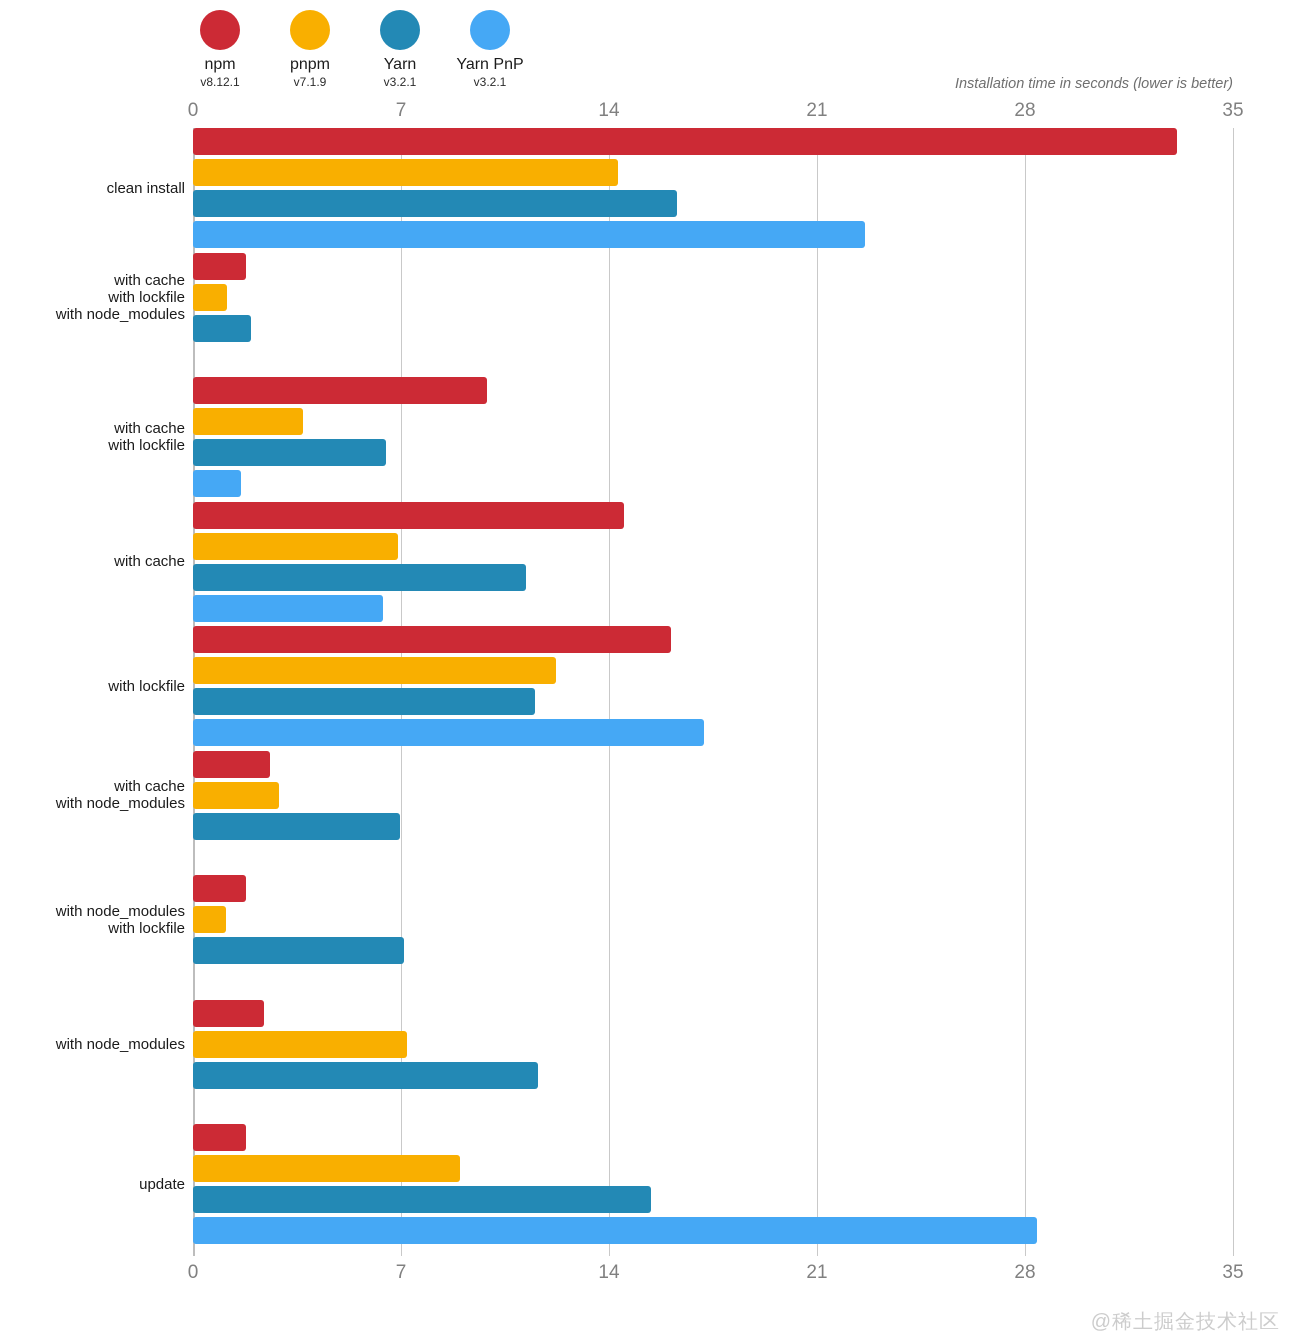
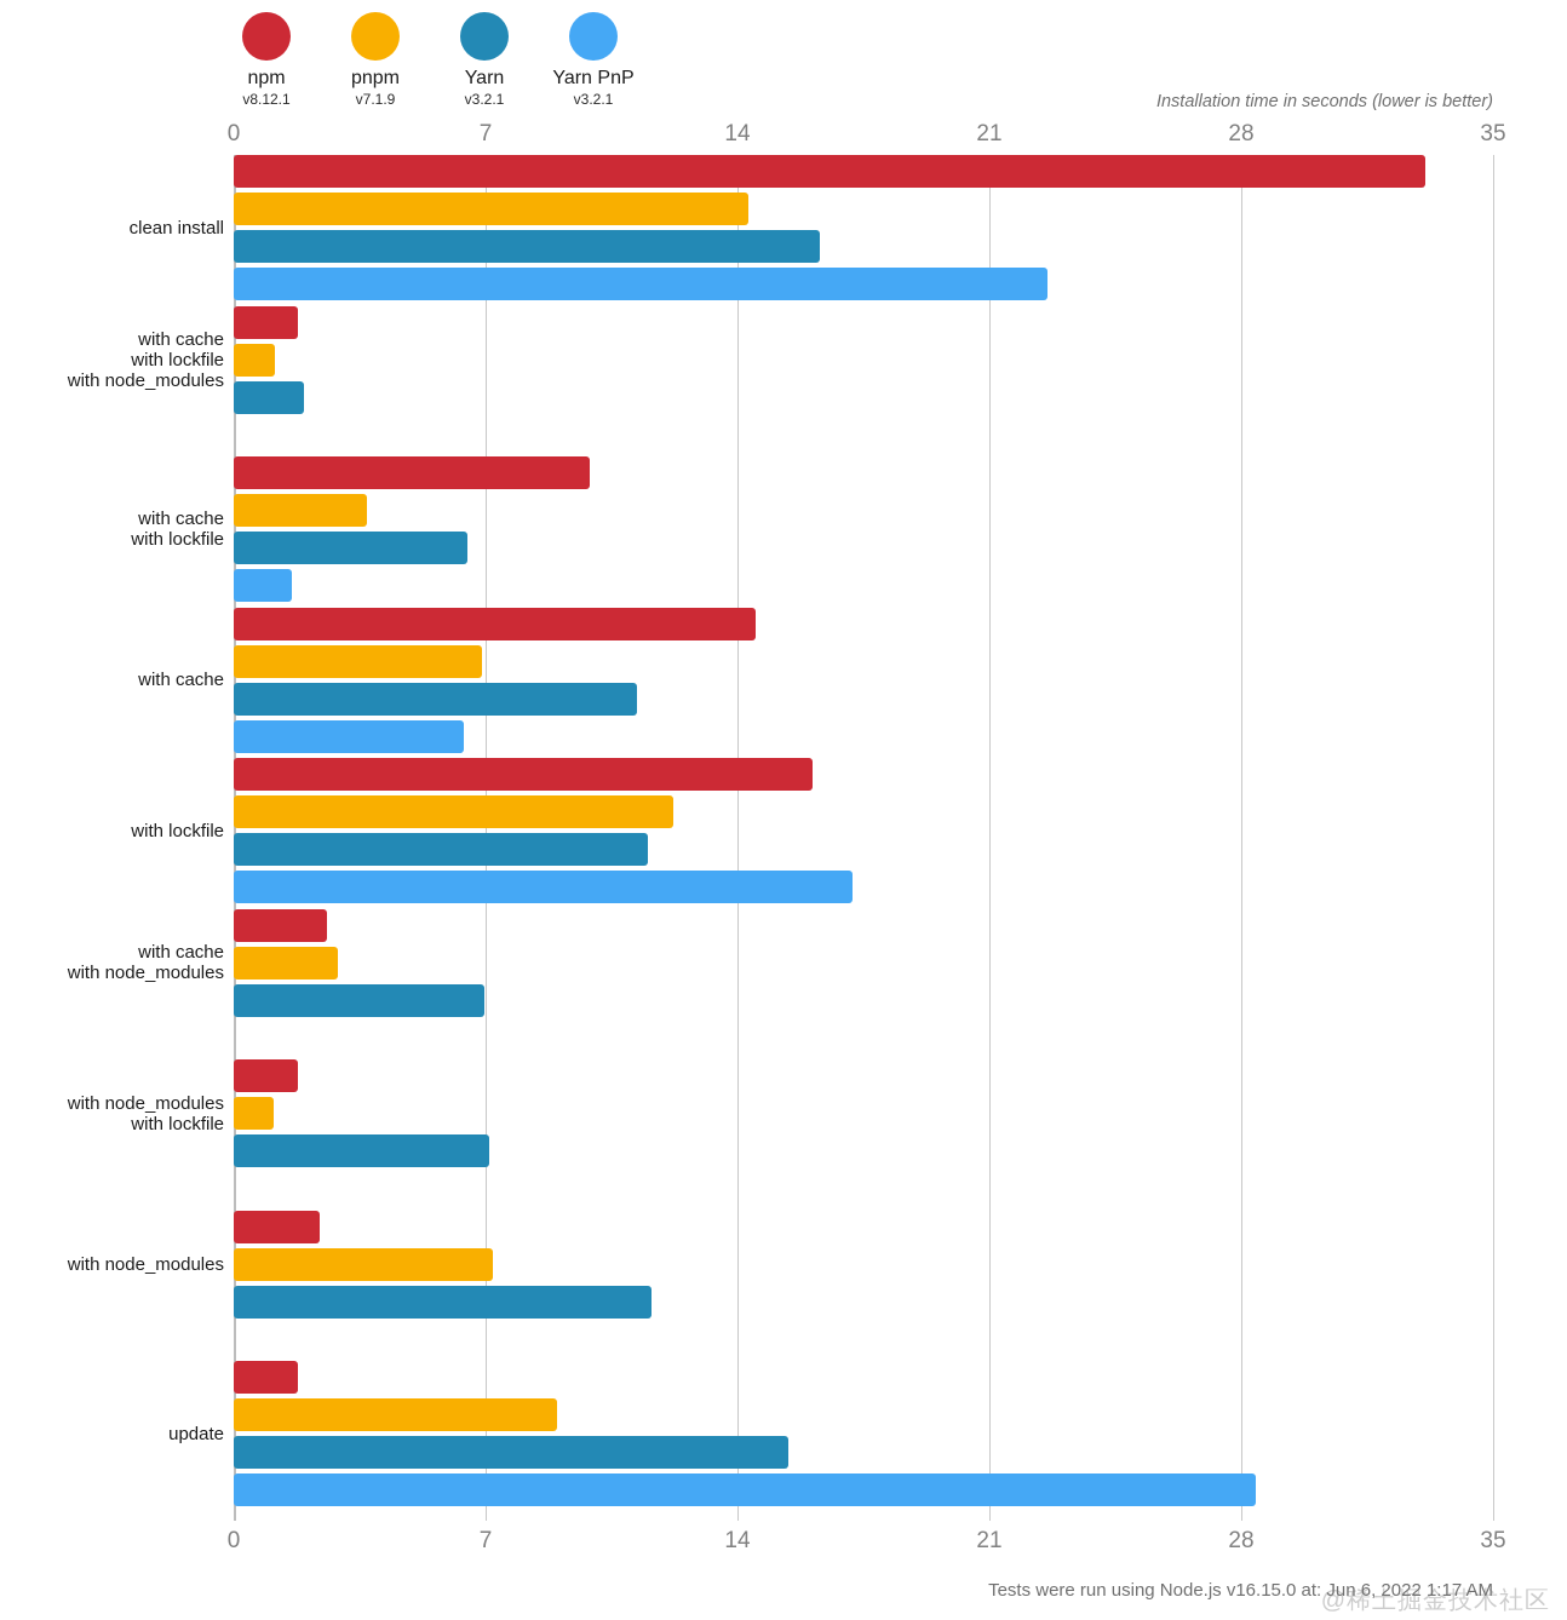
  npm
  v8.12.1
  pnpm
  v7.1.9
  Yarn
  v3.2.1
  Yarn PnP
  v3.2.1
  Installation time in seconds (lower is better)
  0
  7
  14
  21
  28
  35
  0
  7
  14
  21
  28
  35
  clean install
  with cache
  with lockfile
  with node_modules
  with cache
  with lockfile
  with cache
  with lockfile
  with cache
  with node_modules
  with node_modules
  with lockfile
  with node_modules
  update
+ Tests were run using Node.js v16.15.0 at: Jun 6, 2022 1:17 AM
  @稀土掘金技术社区
